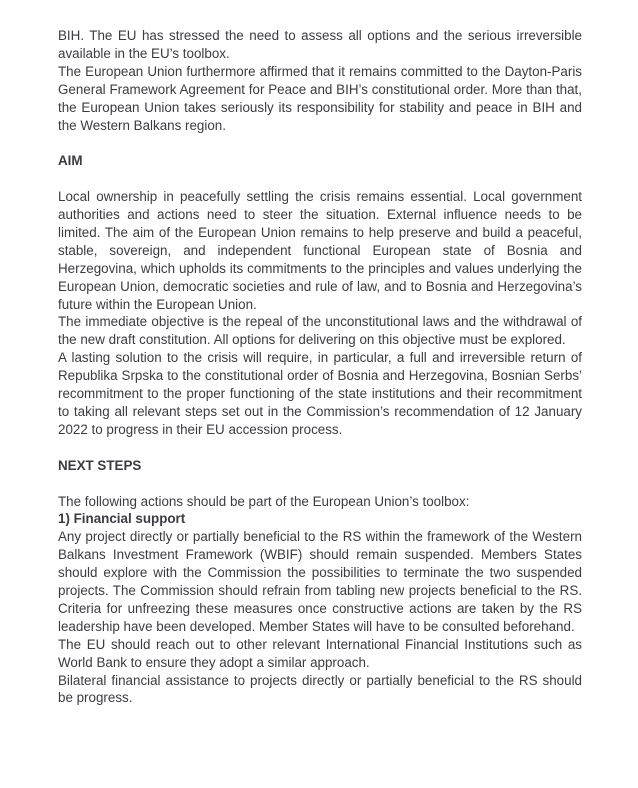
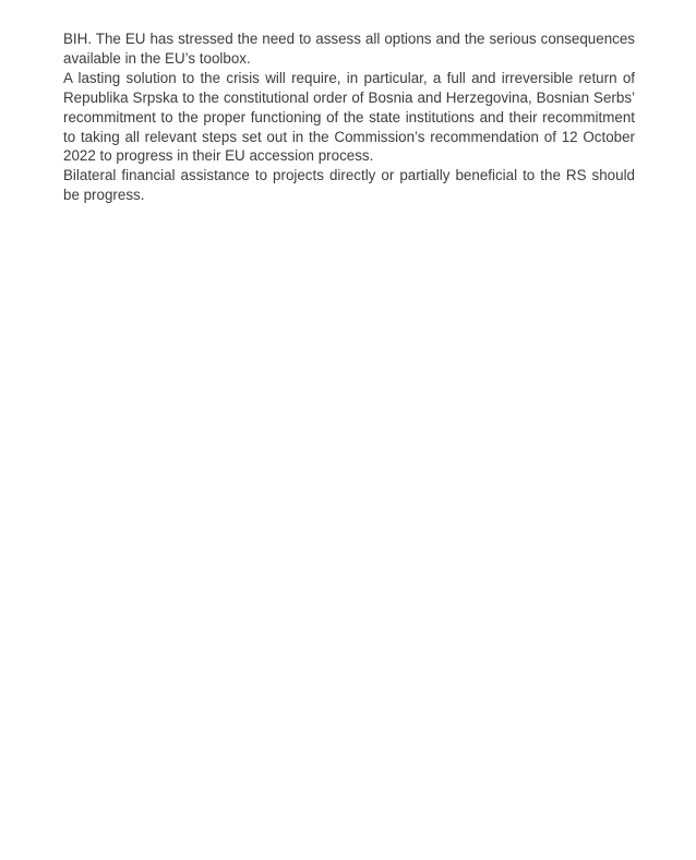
- BIH. The EU has stressed the need to assess all options and the serious irreversible available in the EU’s toolbox.
+ BIH. The EU has stressed the need to assess all options and the serious consequences available in the EU’s toolbox.
- The European Union furthermore affirmed that it remains committed to the Dayton-Paris General Framework Agreement for Peace and BIH’s constitutional order. More than that, the European Union takes seriously its responsibility for stability and peace in BIH and the Western Balkans region.
- AIM
- Local ownership in peacefully settling the crisis remains essential. Local government authorities and actions need to steer the situation. External influence needs to be limited. The aim of the European Union remains to help preserve and build a peaceful, stable, sovereign, and independent functional European state of Bosnia and Herzegovina, which upholds its commitments to the principles and values underlying the European Union, democratic societies and rule of law, and to Bosnia and Herzegovina’s future within the European Union.
- The immediate objective is the repeal of the unconstitutional laws and the withdrawal of the new draft constitution. All options for delivering on this objective must be explored.
- A lasting solution to the crisis will require, in particular, a full and irreversible return of Republika Srpska to the constitutional order of Bosnia and Herzegovina, Bosnian Serbs’ recommitment to the proper functioning of the state institutions and their recommitment to taking all relevant steps set out in the Commission’s recommendation of 12 January 2022 to progress in their EU accession process.
+ A lasting solution to the crisis will require, in particular, a full and irreversible return of Republika Srpska to the constitutional order of Bosnia and Herzegovina, Bosnian Serbs’ recommitment to the proper functioning of the state institutions and their recommitment to taking all relevant steps set out in the Commission’s recommendation of 12 October 2022 to progress in their EU accession process.
- NEXT STEPS
- The following actions should be part of the European Union’s toolbox:
- 1) Financial support
- Any project directly or partially beneficial to the RS within the framework of the Western Balkans Investment Framework (WBIF) should remain suspended. Members States should explore with the Commission the possibilities to terminate the two suspended projects. The Commission should refrain from tabling new projects beneficial to the RS. Criteria for unfreezing these measures once constructive actions are taken by the RS leadership have been developed. Member States will have to be consulted beforehand.
- The EU should reach out to other relevant International Financial Institutions such as World Bank to ensure they adopt a similar approach.
  Bilateral financial assistance to projects directly or partially beneficial to the RS should be progress.
